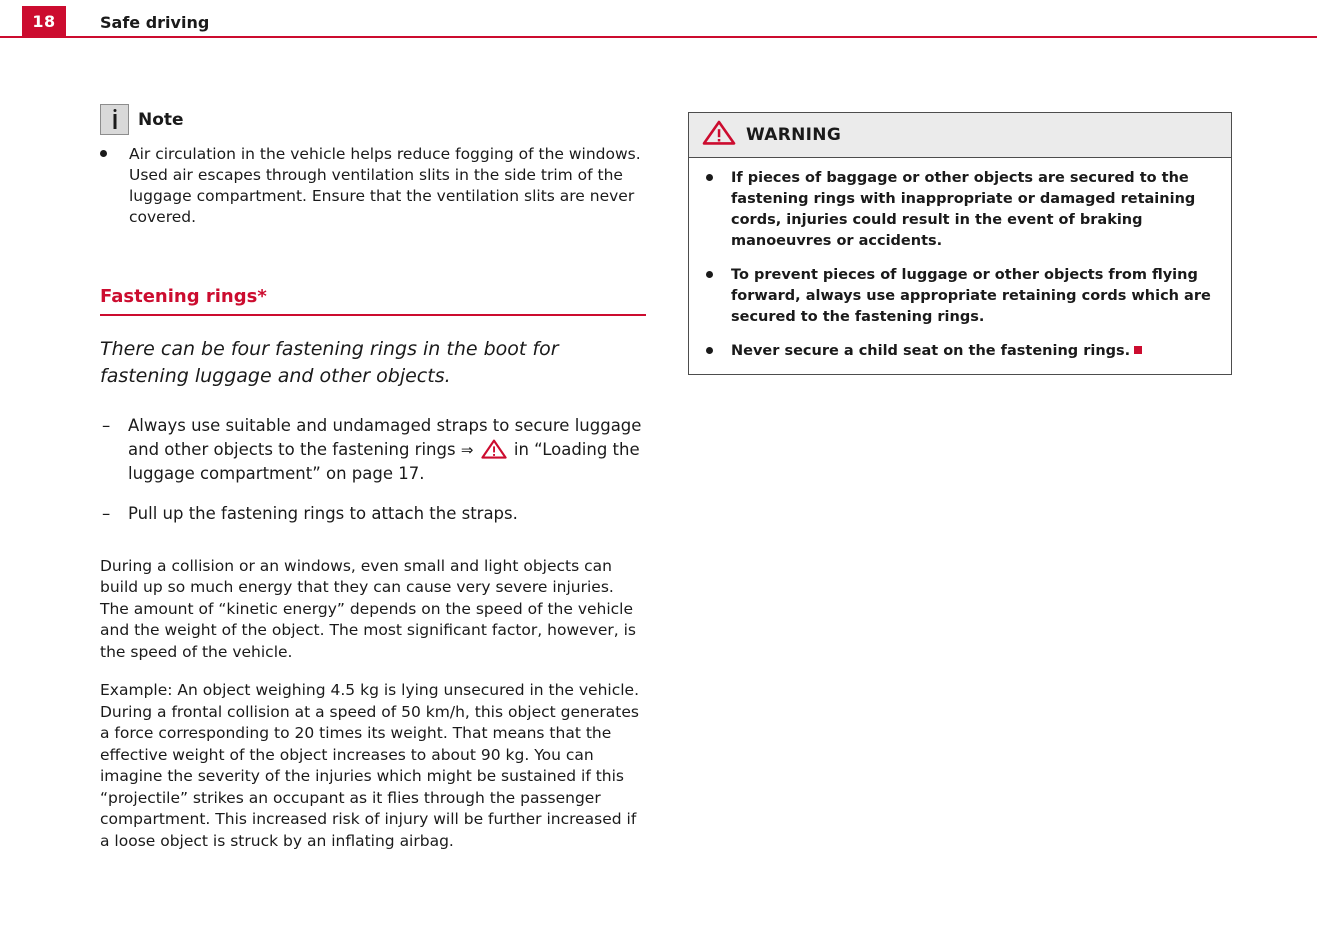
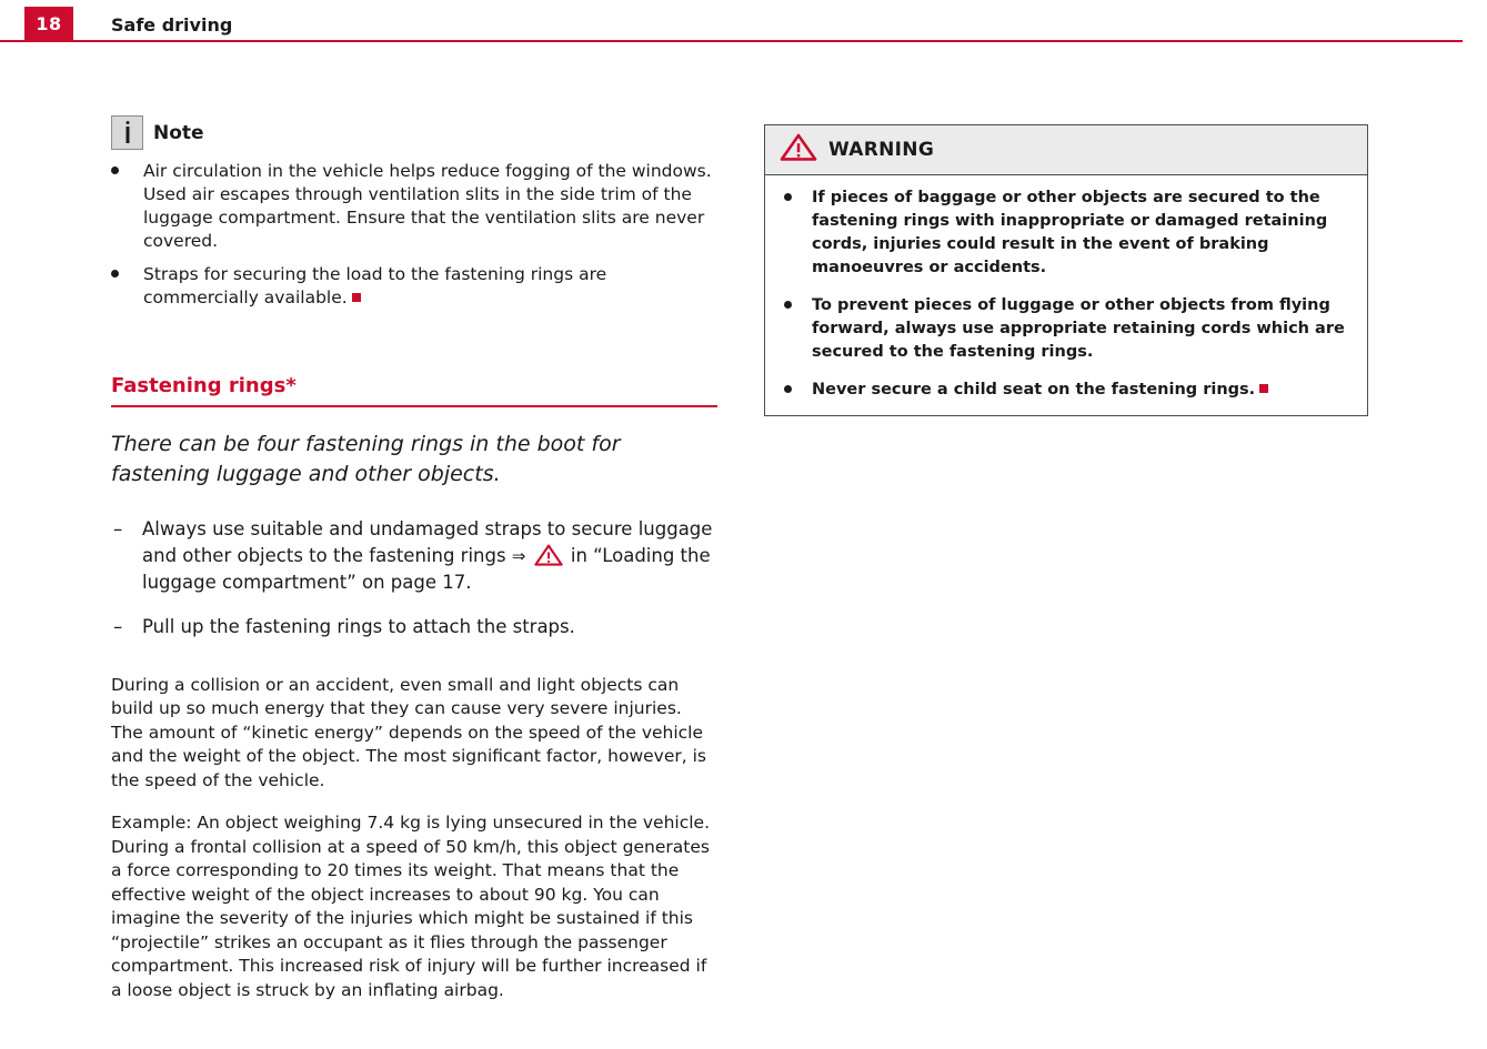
  18
  Safe driving
  Note
  Air circulation in the vehicle helps reduce fogging of the windows. Used air escapes through ventilation slits in the side trim of the luggage compartment. Ensure that the ventilation slits are never covered.
+ Straps for securing the load to the fastening rings are commercially available.
  Fastening rings*
  There can be four fastening rings in the boot for fastening luggage and other objects.
  –
  Always use suitable and undamaged straps to secure luggage and other objects to the fastening rings ⇒ in “Loading the luggage compartment” on page 17.
  –
  Pull up the fastening rings to attach the straps.
- During a collision or an windows, even small and light objects can build up so much energy that they can cause very severe injuries. The amount of “kinetic energy” depends on the speed of the vehicle and the weight of the object. The most significant factor, however, is the speed of the vehicle.
+ During a collision or an accident, even small and light objects can build up so much energy that they can cause very severe injuries. The amount of “kinetic energy” depends on the speed of the vehicle and the weight of the object. The most significant factor, however, is the speed of the vehicle.
- Example: An object weighing 4.5 kg is lying unsecured in the vehicle. During a frontal collision at a speed of 50 km/h, this object generates a force corresponding to 20 times its weight. That means that the effective weight of the object increases to about 90 kg. You can imagine the severity of the injuries which might be sustained if this “projectile” strikes an occupant as it flies through the passenger compartment. This increased risk of injury will be further increased if a loose object is struck by an inflating airbag.
+ Example: An object weighing 7.4 kg is lying unsecured in the vehicle. During a frontal collision at a speed of 50 km/h, this object generates a force corresponding to 20 times its weight. That means that the effective weight of the object increases to about 90 kg. You can imagine the severity of the injuries which might be sustained if this “projectile” strikes an occupant as it flies through the passenger compartment. This increased risk of injury will be further increased if a loose object is struck by an inflating airbag.
  WARNING
  If pieces of baggage or other objects are secured to the fastening rings with inappropriate or damaged retaining cords, injuries could result in the event of braking manoeuvres or accidents.
  To prevent pieces of luggage or other objects from flying forward, always use appropriate retaining cords which are secured to the fastening rings.
  Never secure a child seat on the fastening rings.
